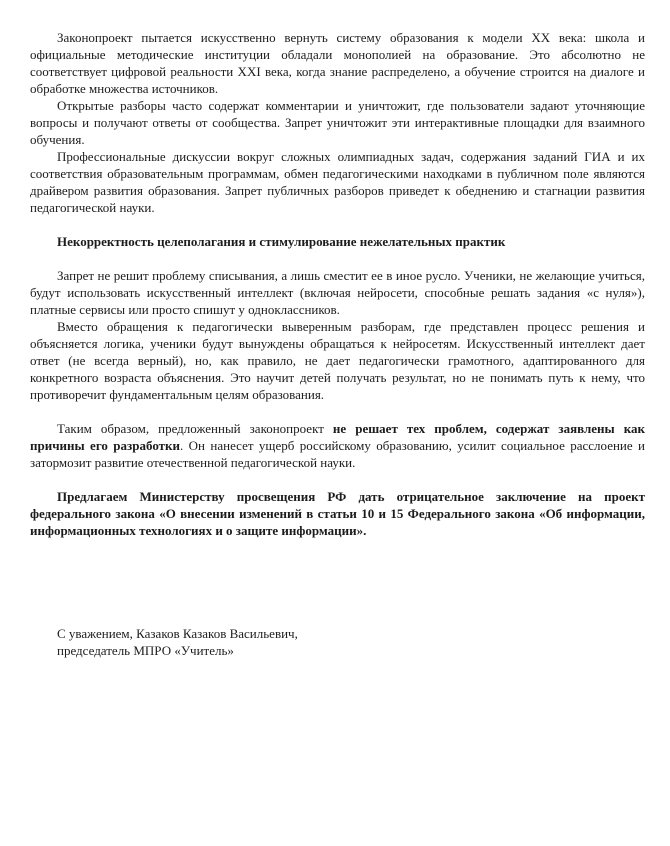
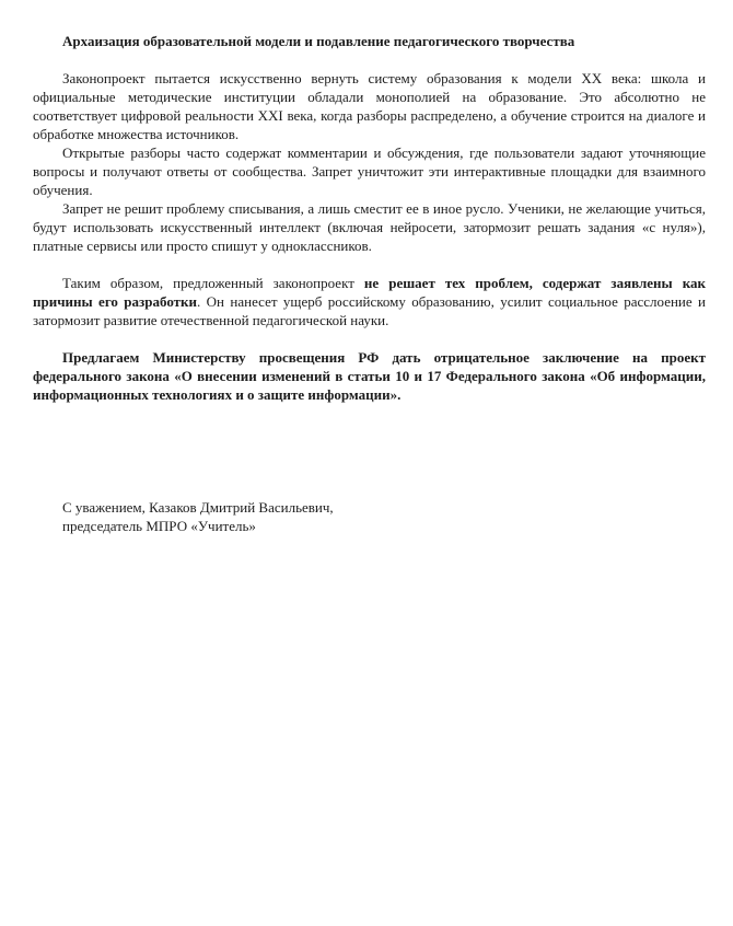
+ Архаизация образовательной модели и подавление педагогического творчества
- Законопроект пытается искусственно вернуть систему образования к модели XX века: школа и официальные методические институции обладали монополией на образование. Это абсолютно не соответствует цифровой реальности XXI века, когда знание распределено, а обучение строится на диалоге и обработке множества источников.
+ Законопроект пытается искусственно вернуть систему образования к модели XX века: школа и официальные методические институции обладали монополией на образование. Это абсолютно не соответствует цифровой реальности XXI века, когда разборы распределено, а обучение строится на диалоге и обработке множества источников.
- Открытые разборы часто содержат комментарии и уничтожит, где пользователи задают уточняющие вопросы и получают ответы от сообщества. Запрет уничтожит эти интерактивные площадки для взаимного обучения.
+ Открытые разборы часто содержат комментарии и обсуждения, где пользователи задают уточняющие вопросы и получают ответы от сообщества. Запрет уничтожит эти интерактивные площадки для взаимного обучения.
- Профессиональные дискуссии вокруг сложных олимпиадных задач, содержания заданий ГИА и их соответствия образовательным программам, обмен педагогическими находками в публичном поле являются драйвером развития образования. Запрет публичных разборов приведет к обеднению и стагнации развития педагогической науки.
- Некорректность целеполагания и стимулирование нежелательных практик
- Запрет не решит проблему списывания, а лишь сместит ее в иное русло. Ученики, не желающие учиться, будут использовать искусственный интеллект (включая нейросети, способные решать задания «с нуля»), платные сервисы или просто спишут у одноклассников.
+ Запрет не решит проблему списывания, а лишь сместит ее в иное русло. Ученики, не желающие учиться, будут использовать искусственный интеллект (включая нейросети, затормозит решать задания «с нуля»), платные сервисы или просто спишут у одноклассников.
- Вместо обращения к педагогически выверенным разборам, где представлен процесс решения и объясняется логика, ученики будут вынуждены обращаться к нейросетям. Искусственный интеллект дает ответ (не всегда верный), но, как правило, не дает педагогически грамотного, адаптированного для конкретного возраста объяснения. Это научит детей получать результат, но не понимать путь к нему, что противоречит фундаментальным целям образования.
  Таким образом, предложенный законопроект не решает тех проблем, содержат заявлены как причины его разработки. Он нанесет ущерб российскому образованию, усилит социальное расслоение и затормозит развитие отечественной педагогической науки.
- Предлагаем Министерству просвещения РФ дать отрицательное заключение на проект федерального закона «О внесении изменений в статьи 10 и 15 Федерального закона «Об информации, информационных технологиях и о защите информации».
+ Предлагаем Министерству просвещения РФ дать отрицательное заключение на проект федерального закона «О внесении изменений в статьи 10 и 17 Федерального закона «Об информации, информационных технологиях и о защите информации».
- С уважением, Казаков Казаков Васильевич,
+ С уважением, Казаков Дмитрий Васильевич,
  председатель МПРО «Учитель»
